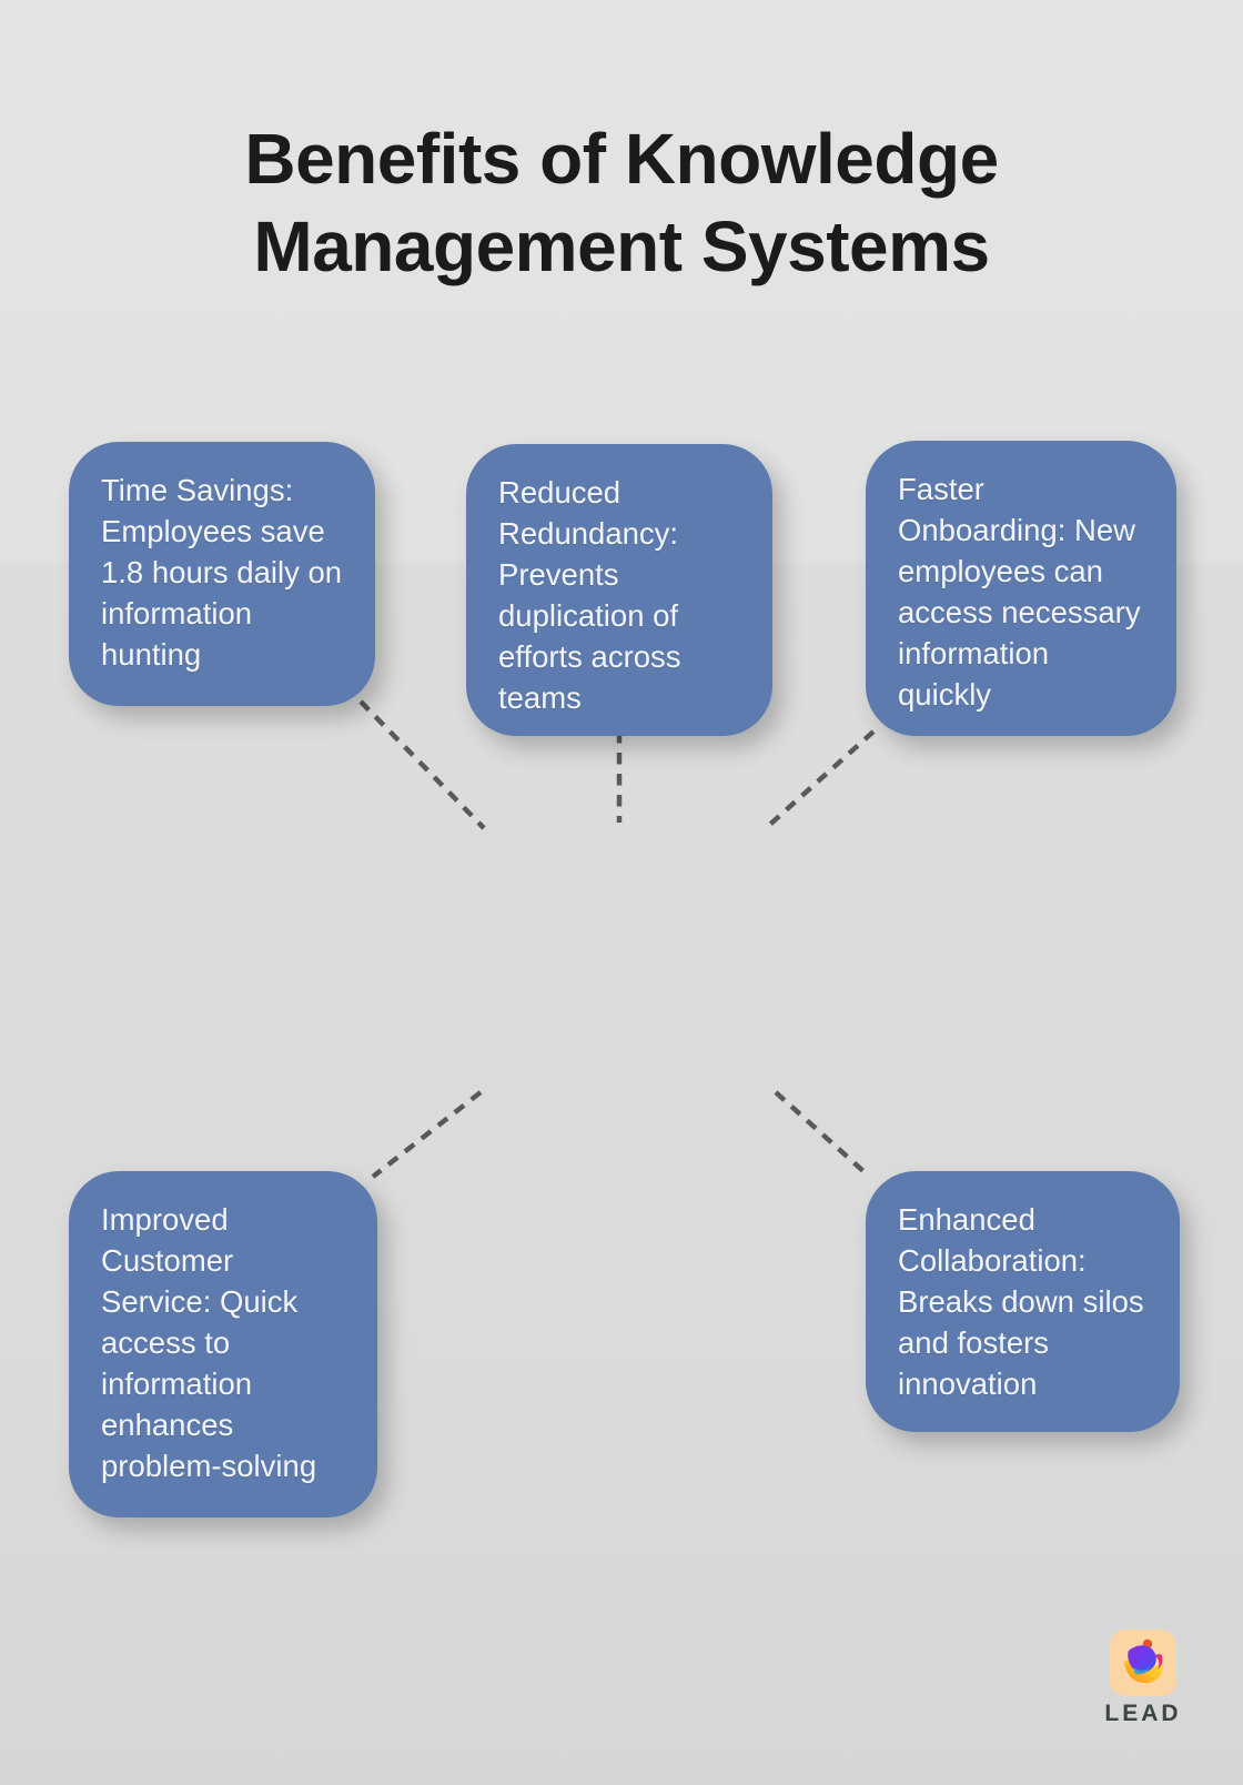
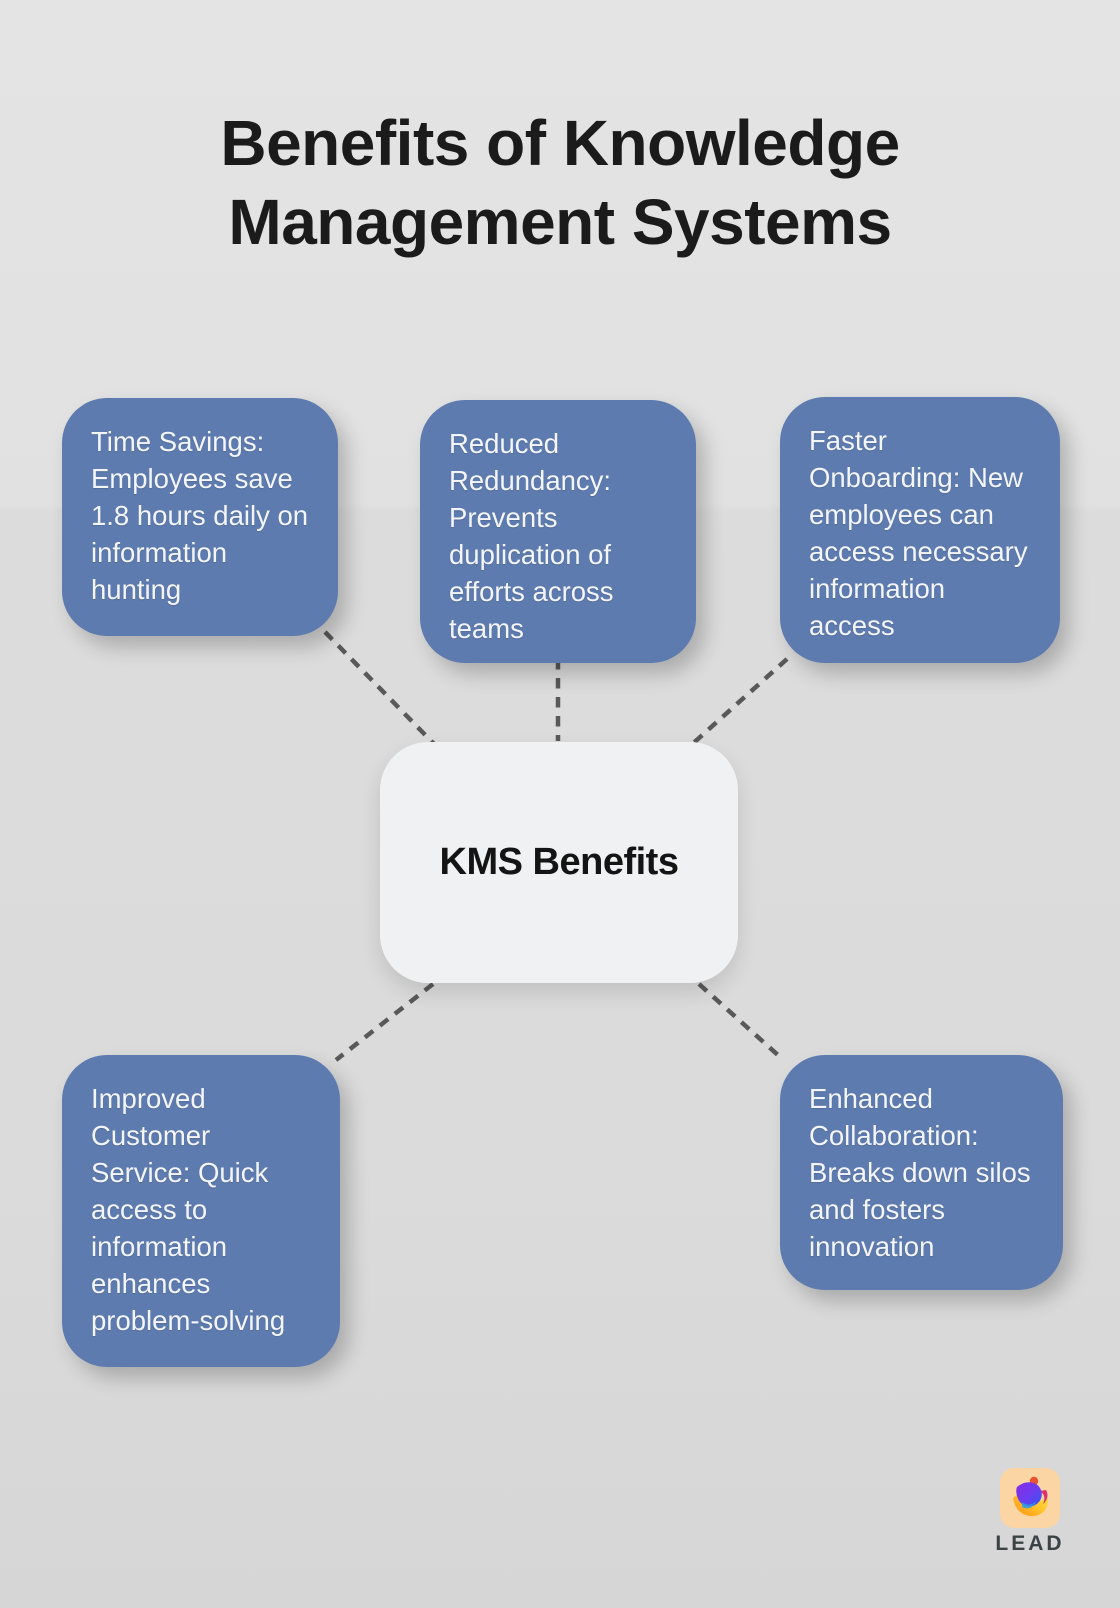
  Benefits of Knowledge
  Management Systems
  Time Savings: Employees save 1.8 hours daily on information hunting
  Reduced Redundancy: Prevents duplication of efforts across teams
- Faster Onboarding: New employees can access necessary information quickly
+ Faster Onboarding: New employees can access necessary information access
  Improved Customer Service: Quick access to information enhances problem-solving
  Enhanced Collaboration: Breaks down silos and fosters innovation
+ KMS Benefits
  LEAD
